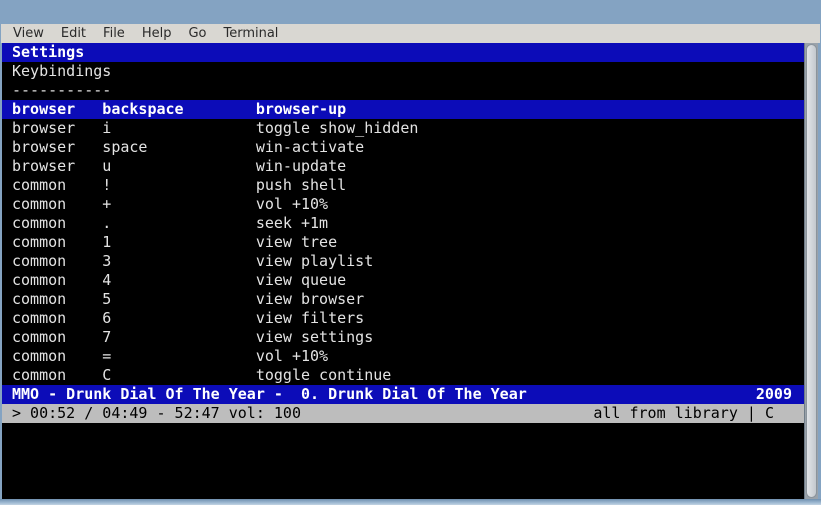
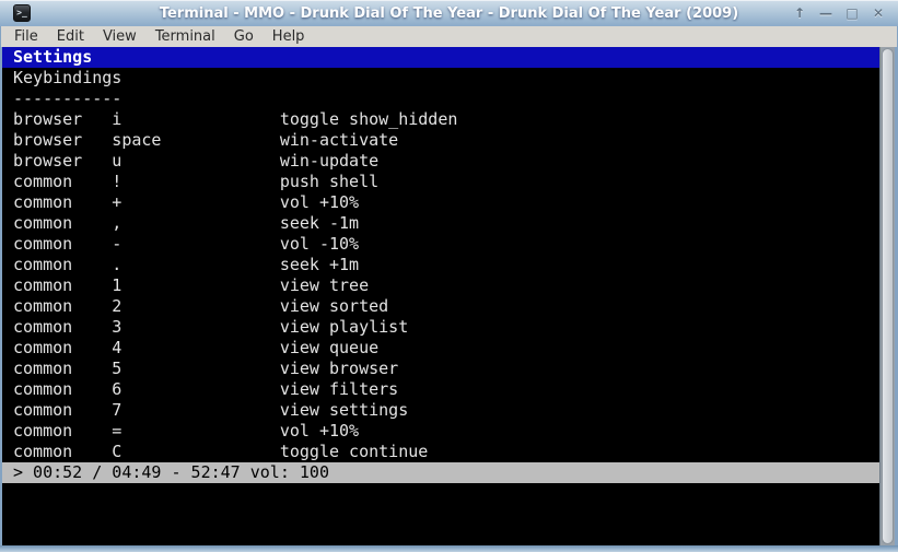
+ >_
+ Terminal - MMO - Drunk Dial Of The Year - Drunk Dial Of The Year (2009)
+ ↑
+ —
+ □
+ ✕
- View
+ File
  Edit
- File
+ View
- Help
+ Terminal
  Go
- Terminal
+ Help
  Settings
  Keybindings
  -----------
- browser backspace browser-up
  browser i toggle show_hidden
  browser space win-activate
  browser u win-update
  common ! push shell
  common + vol +10%
+ common , seek -1m
+ common - vol -10%
  common . seek +1m
  common 1 view tree
+ common 2 view sorted
  common 3 view playlist
  common 4 view queue
  common 5 view browser
  common 6 view filters
  common 7 view settings
  common = vol +10%
  common C toggle continue
- MMO - Drunk Dial Of The Year - 0. Drunk Dial Of The Year
- 2009
  > 00:52 / 04:49 - 52:47 vol: 100
- all from library | C
